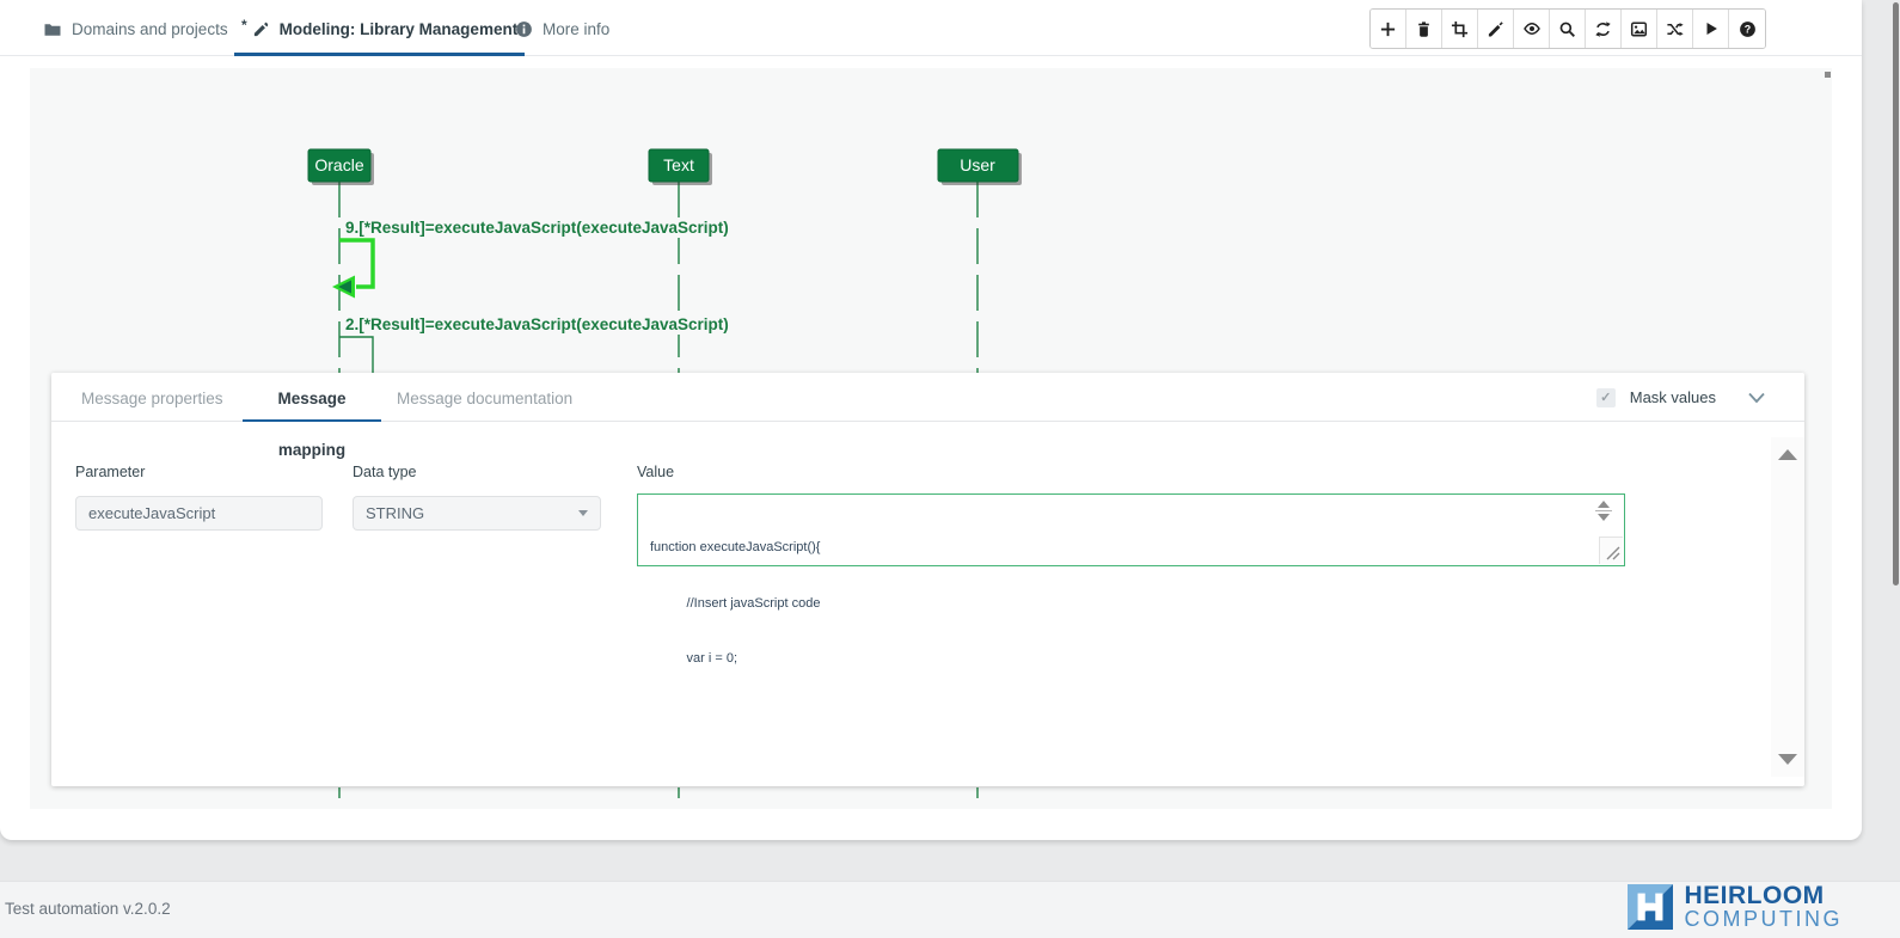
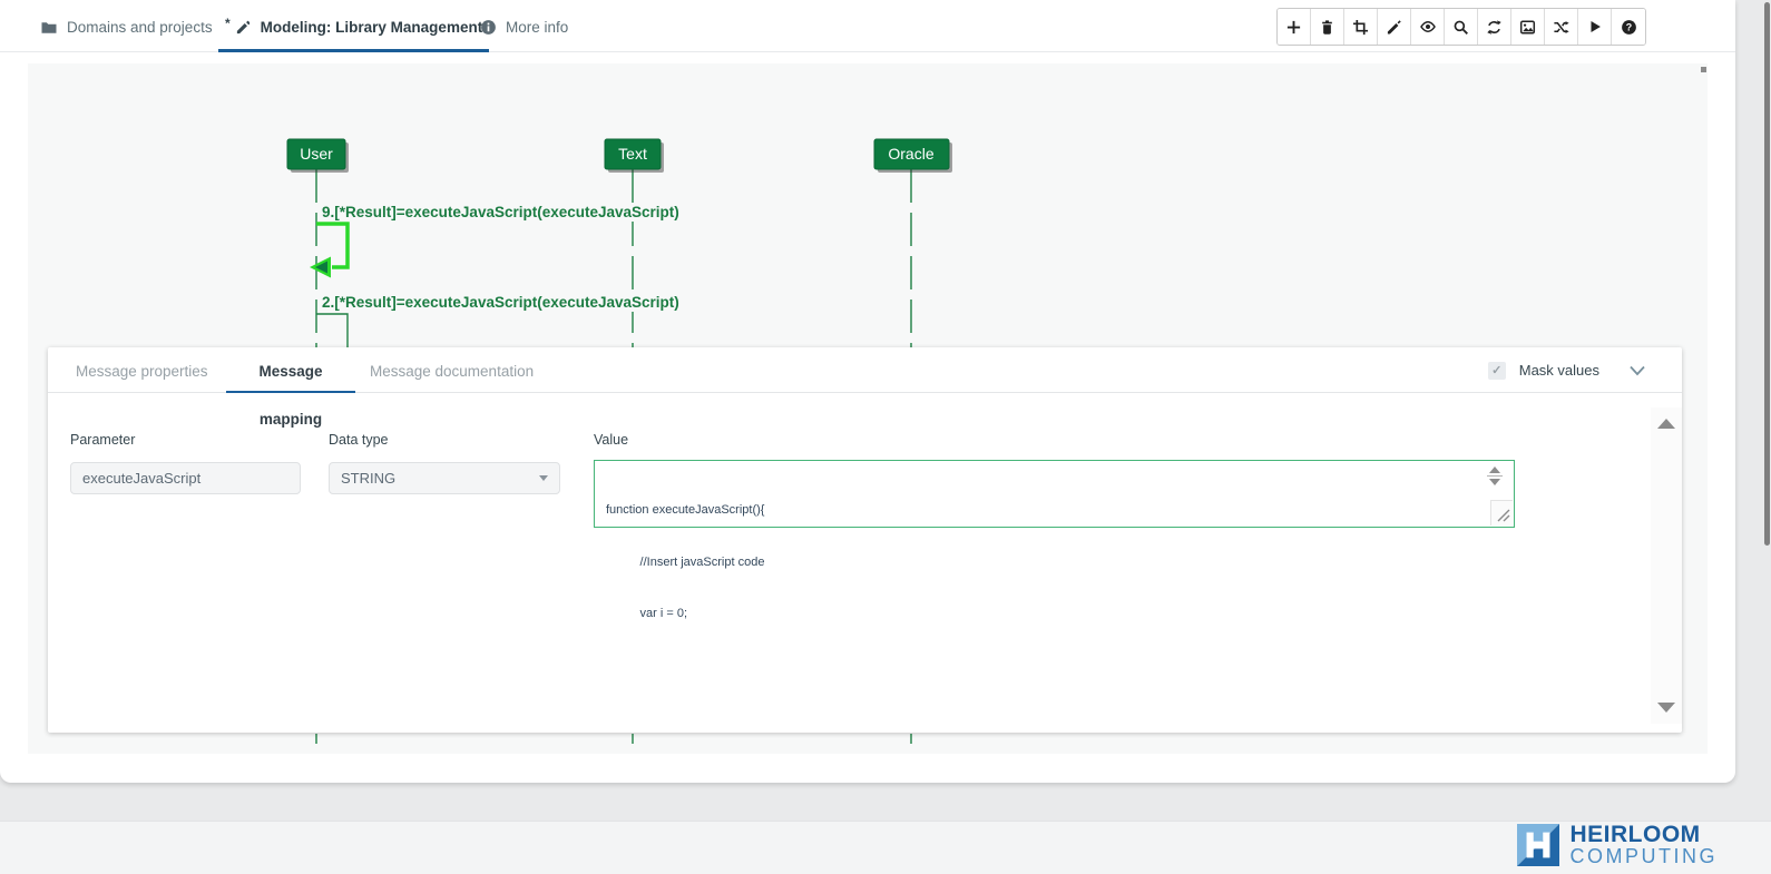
  Domains and projects
  *
  Modeling: Library Management
  More info
  ?
- Oracle
+ User
  Text
- User
+ Oracle
  9.[*Result]=executeJavaScript(executeJavaScript)
  2.[*Result]=executeJavaScript(executeJavaScript)
  Message properties
  Message mapping
  Message documentation
  ✓
  Mask values
  Parameter
  Data type
  Value
  executeJavaScript
  STRING
  function executeJavaScript(){
  //Insert javaScript code
  var i = 0;
- Test automation v.2.0.2
  HEIRLOOM
  COMPUTING
